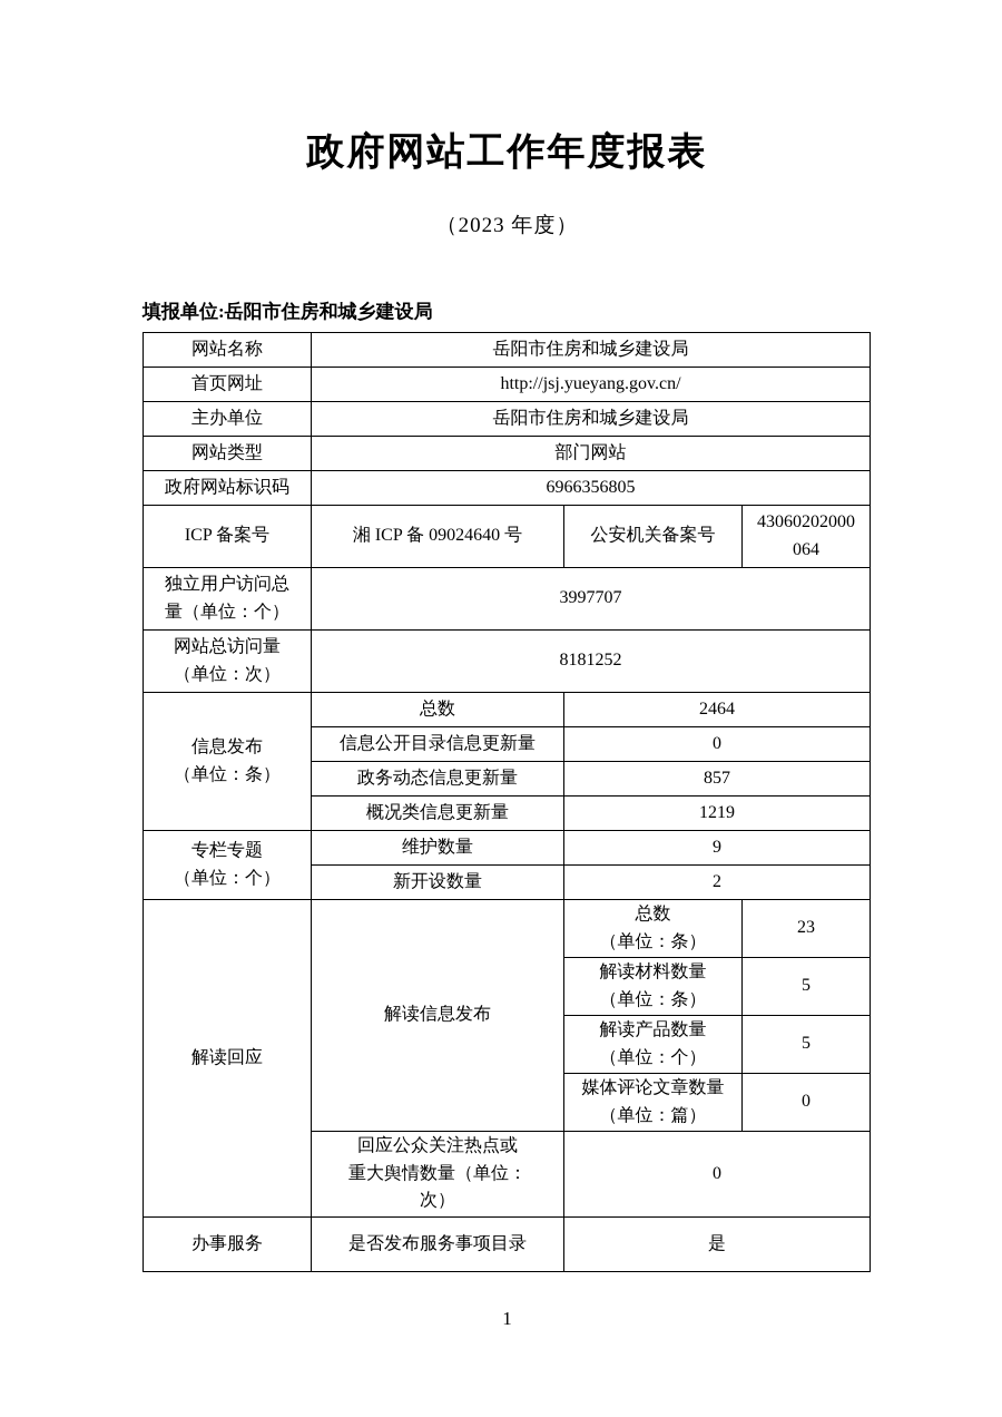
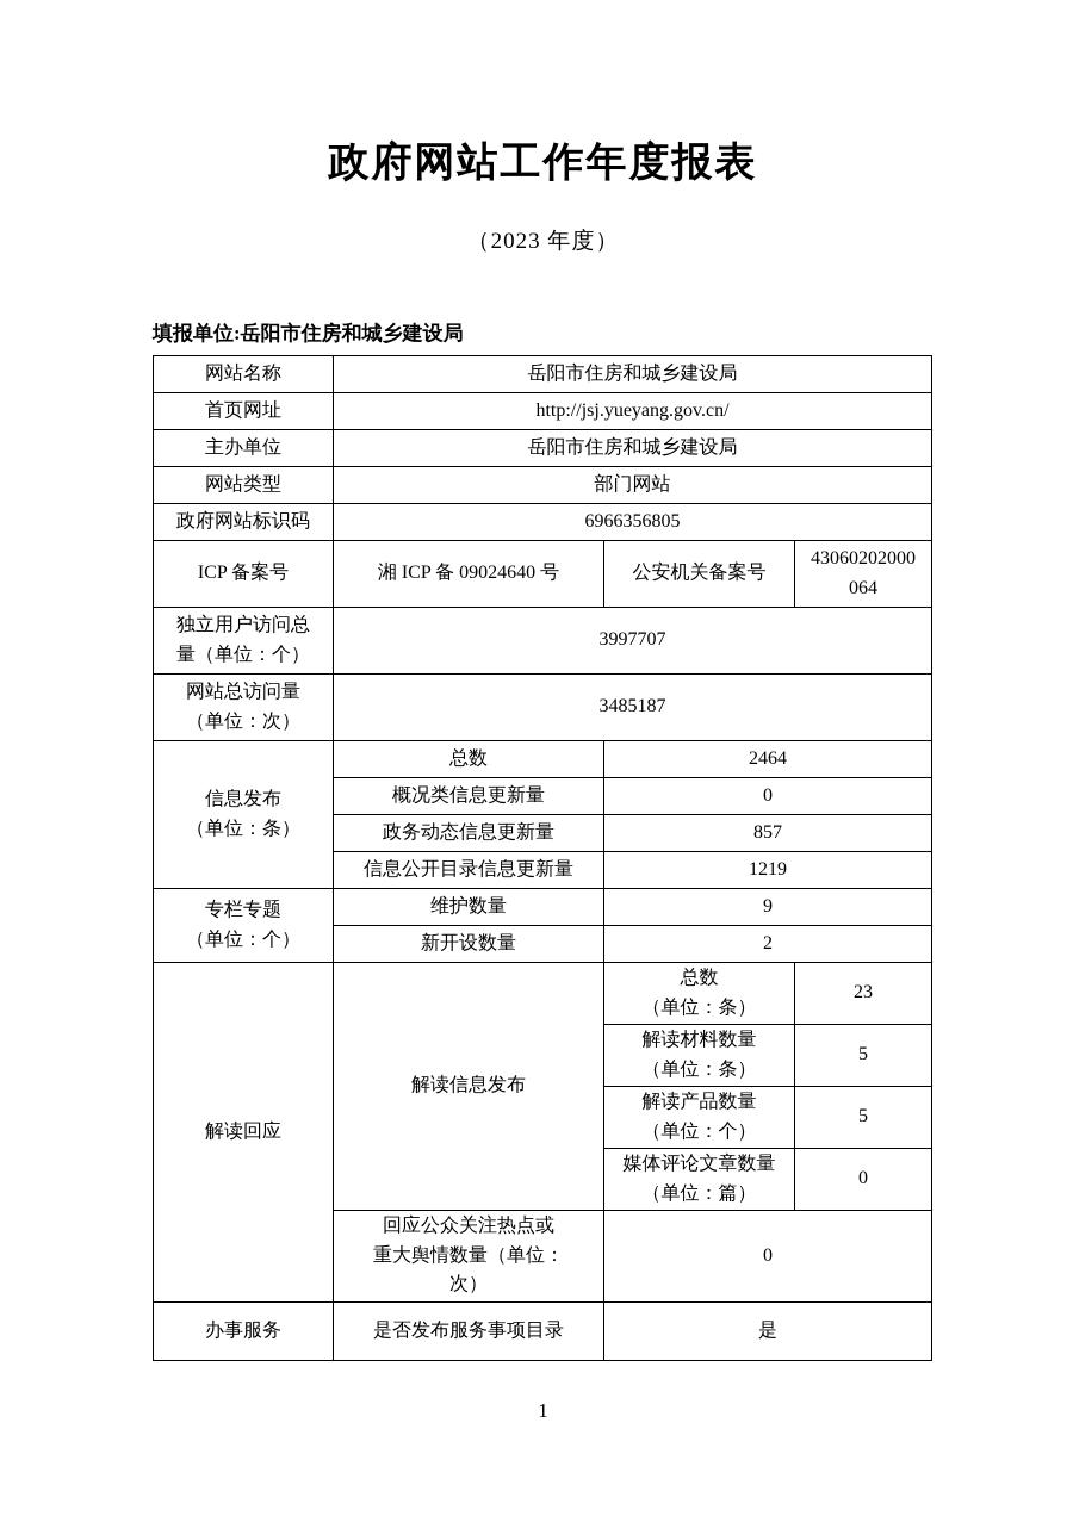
  政府网站工作年度报表
  （2023 年度）
  填报单位:岳阳市住房和城乡建设局
  网站名称	岳阳市住房和城乡建设局
  首页网址	http://jsj.yueyang.gov.cn/
  主办单位	岳阳市住房和城乡建设局
  网站类型	部门网站
  政府网站标识码	6966356805
  ICP 备案号	湘 ICP 备 09024640 号	公安机关备案号	43060202000 064
  独立用户访问总 量（单位：个）	3997707
- 网站总访问量 （单位：次）	8181252
+ 网站总访问量 （单位：次）	3485187
  信息发布 （单位：条）	总数	2464
- 信息公开目录信息更新量	0
+ 概况类信息更新量	0
  政务动态信息更新量	857
- 概况类信息更新量	1219
+ 信息公开目录信息更新量	1219
  专栏专题 （单位：个）	维护数量	9
  新开设数量	2
  解读回应	解读信息发布	总数 （单位：条）	23
  解读材料数量 （单位：条）	5
  解读产品数量 （单位：个）	5
  媒体评论文章数量 （单位：篇）	0
  回应公众关注热点或 重大舆情数量（单位： 次）	0
  办事服务	是否发布服务事项目录	是
  1
